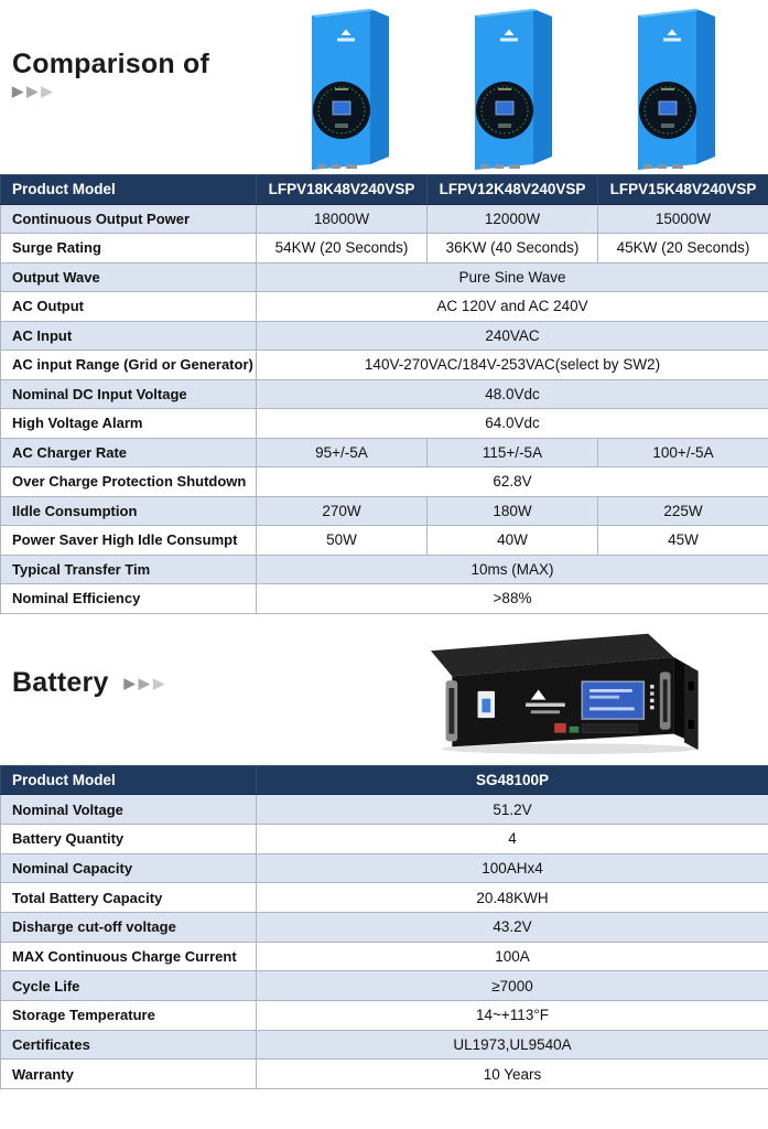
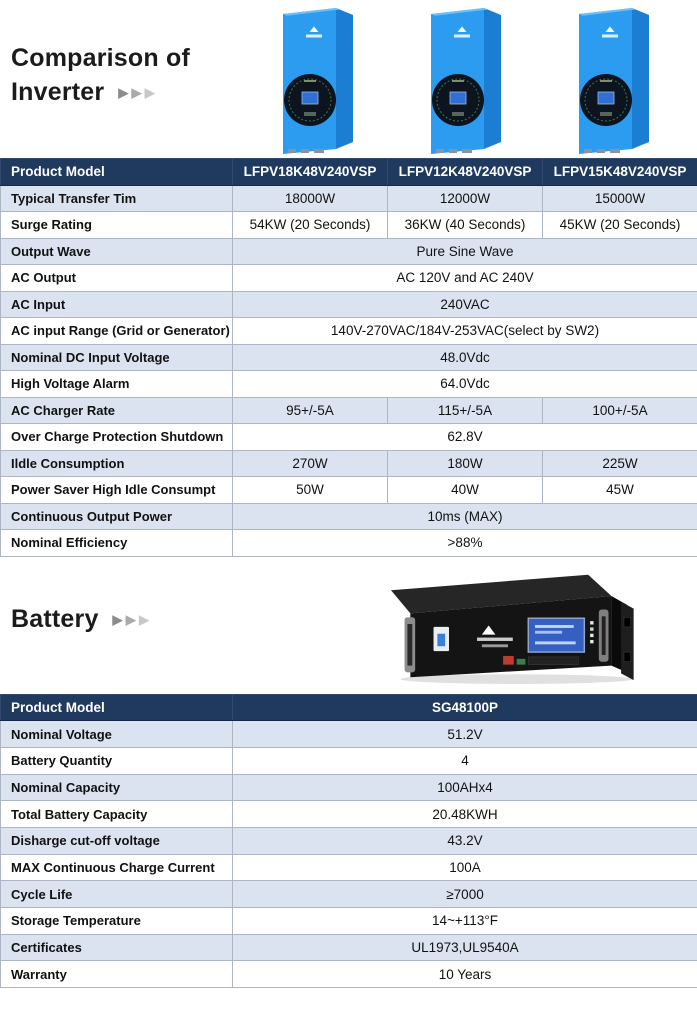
  Comparison of
+ Inverter
  ▶
  ▶
  ▶
  Product Model	LFPV18K48V240VSP	LFPV12K48V240VSP	LFPV15K48V240VSP
- Continuous Output Power	18000W	12000W	15000W
+ Typical Transfer Tim	18000W	12000W	15000W
  Surge Rating	54KW (20 Seconds)	36KW (40 Seconds)	45KW (20 Seconds)
  Output Wave	Pure Sine Wave
  AC Output	AC 120V and AC 240V
  AC Input	240VAC
  AC input Range (Grid or Generator)	140V-270VAC/184V-253VAC(select by SW2)
  Nominal DC Input Voltage	48.0Vdc
  High Voltage Alarm	64.0Vdc
  AC Charger Rate	95+/-5A	115+/-5A	100+/-5A
  Over Charge Protection Shutdown	62.8V
  Ildle Consumption	270W	180W	225W
  Power Saver High Idle Consumpt	50W	40W	45W
- Typical Transfer Tim	10ms (MAX)
+ Continuous Output Power	10ms (MAX)
  Nominal Efficiency	>88%
  Battery
  ▶
  ▶
  ▶
  Product Model	SG48100P
  Nominal Voltage	51.2V
  Battery Quantity	4
  Nominal Capacity	100AHx4
  Total Battery Capacity	20.48KWH
  Disharge cut-off voltage	43.2V
  MAX Continuous Charge Current	100A
  Cycle Life	≥7000
  Storage Temperature	14~+113°F
  Certificates	UL1973,UL9540A
  Warranty	10 Years
